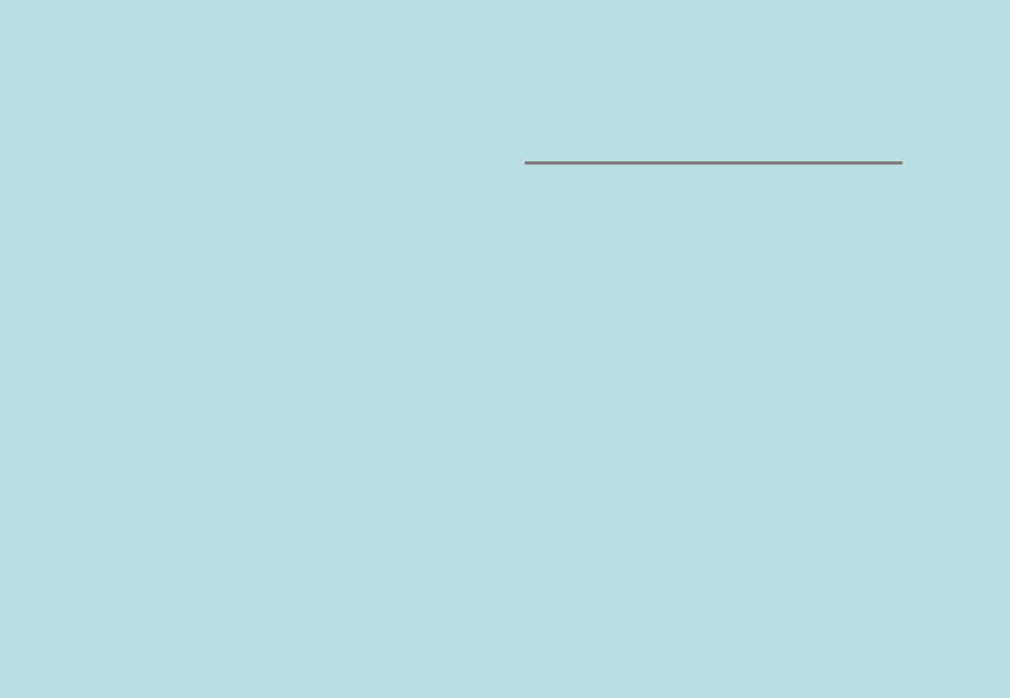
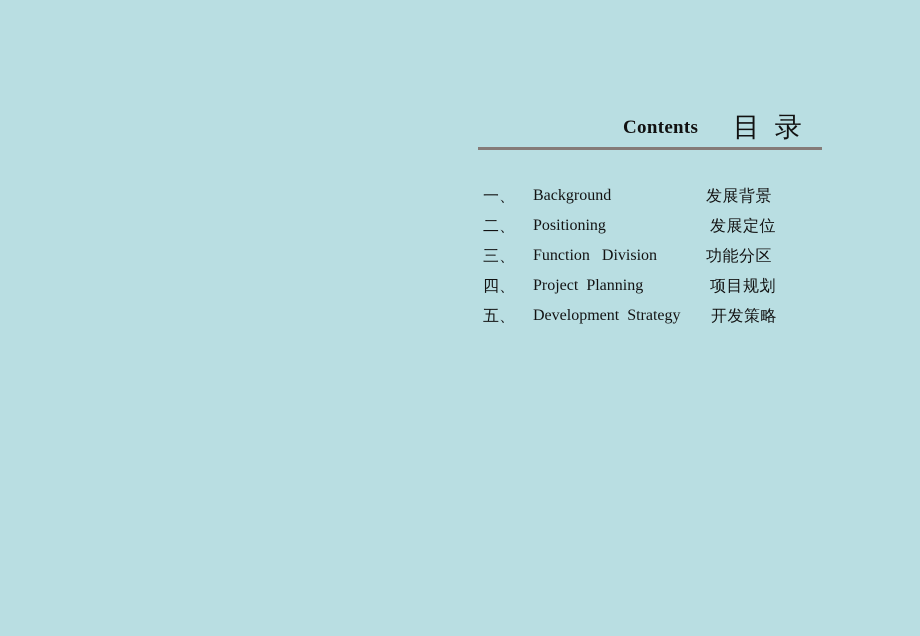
+ Contents
+ 目 录
+ 一、
+ Background
+ 发展背景
+ 二、
+ Positioning
+ 发展定位
+ 三、
+ Function Division
+ 功能分区
+ 四、
+ Project Planning
+ 项目规划
+ 五、
+ Development Strategy
+ 开发策略
